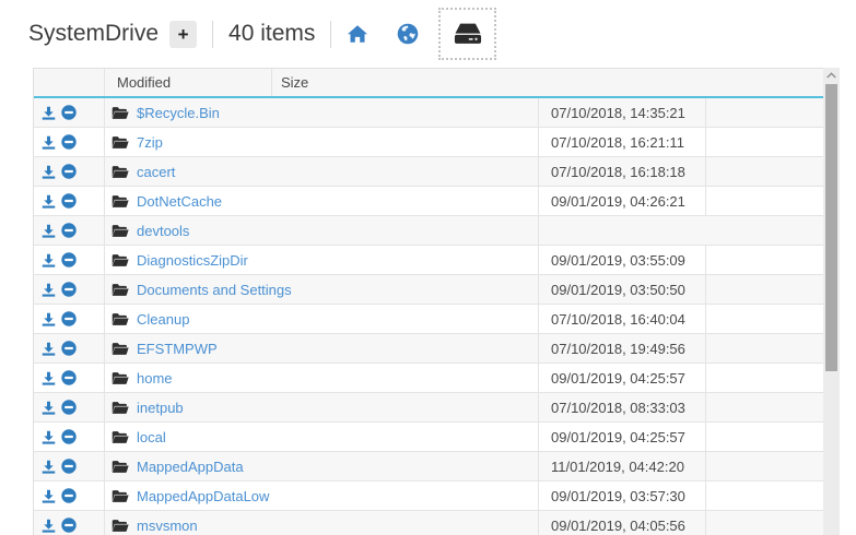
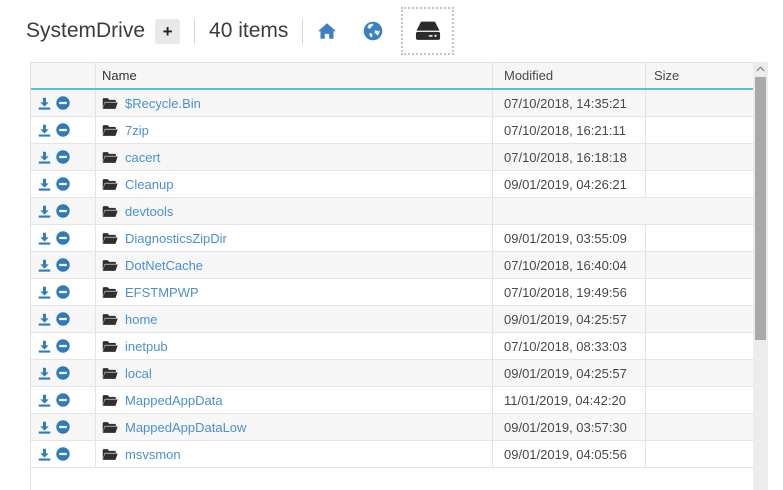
  SystemDrive
  +
  40 items
+ Name
  Modified
  Size
  $Recycle.Bin
  07/10/2018, 14:35:21
  7zip
  07/10/2018, 16:21:11
  cacert
  07/10/2018, 16:18:18
- DotNetCache
+ Cleanup
  09/01/2019, 04:26:21
  devtools
  DiagnosticsZipDir
  09/01/2019, 03:55:09
- Documents and Settings
- 09/01/2019, 03:50:50
- Cleanup
+ DotNetCache
  07/10/2018, 16:40:04
  EFSTMPWP
  07/10/2018, 19:49:56
  home
  09/01/2019, 04:25:57
  inetpub
  07/10/2018, 08:33:03
  local
  09/01/2019, 04:25:57
  MappedAppData
  11/01/2019, 04:42:20
  MappedAppDataLow
  09/01/2019, 03:57:30
  msvsmon
  09/01/2019, 04:05:56
